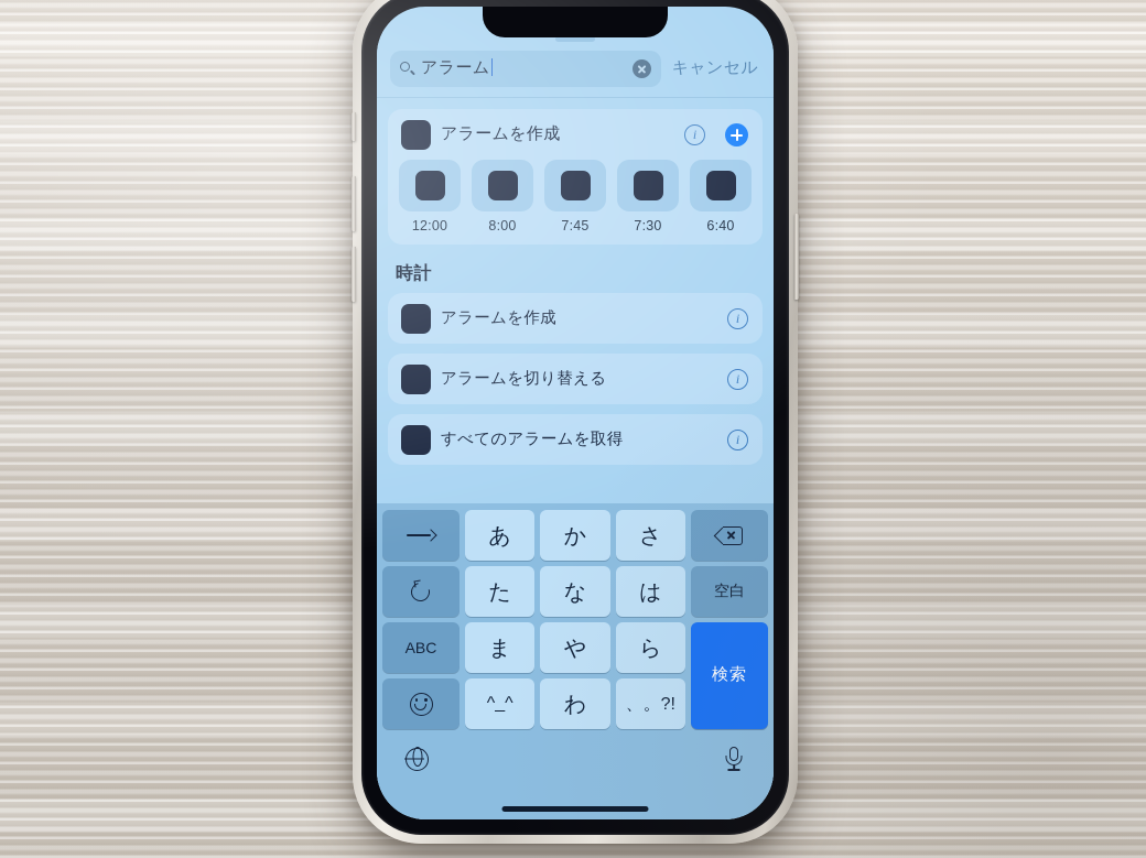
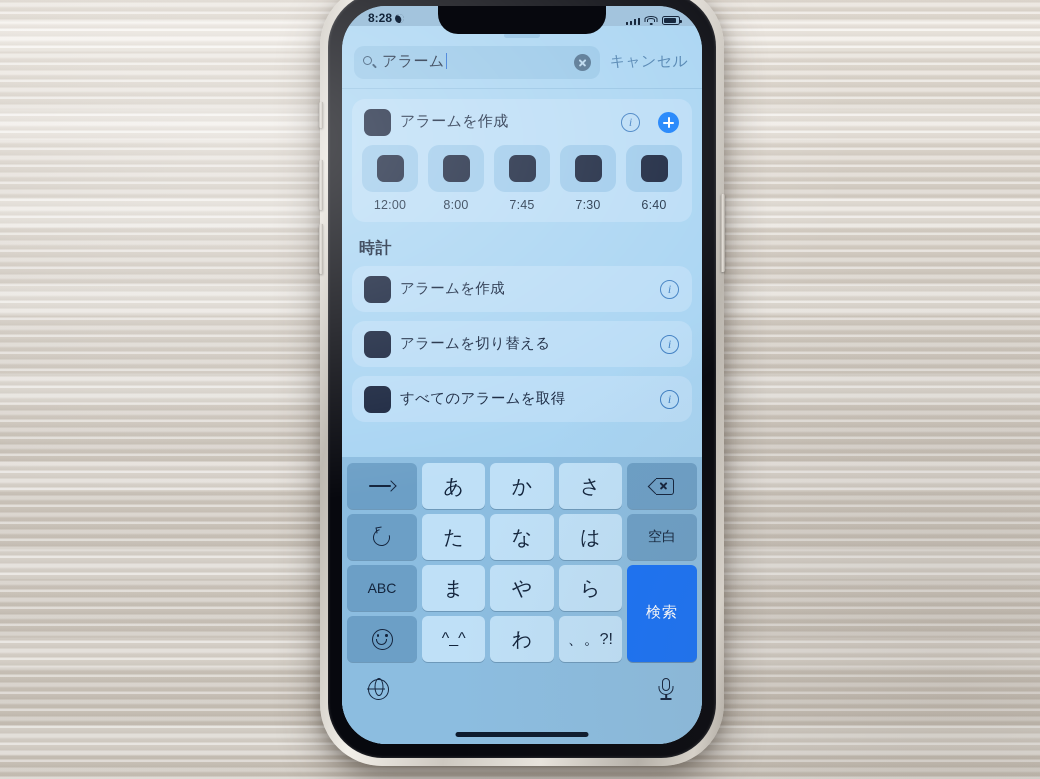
+ 8:28
